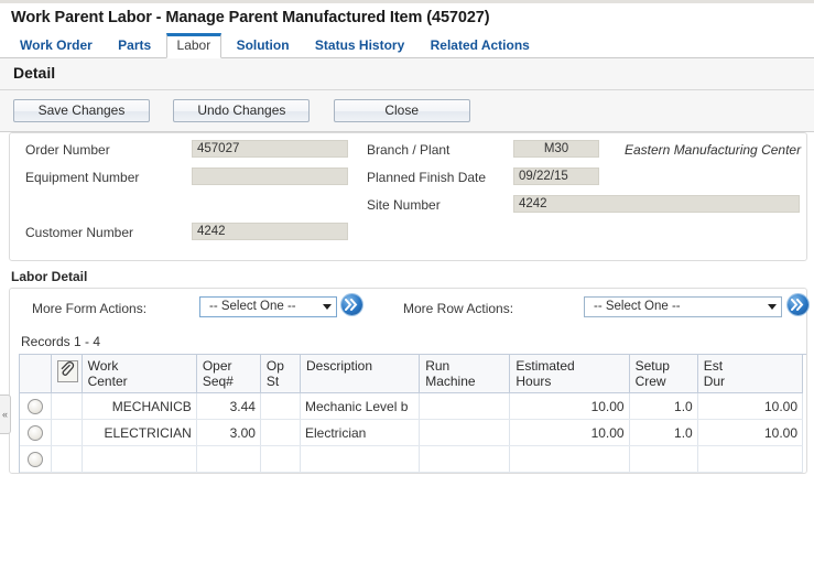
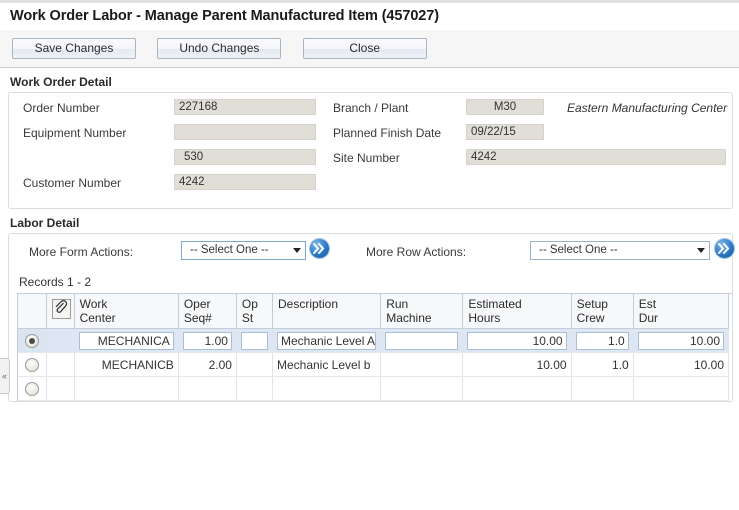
- Work Parent Labor - Manage Parent Manufactured Item (457027)
+ Work Order Labor - Manage Parent Manufactured Item (457027)
- Work Order Parts Labor Solution Status History Related Actions
- Detail
  Save Changes Undo Changes Close
+ Work Order Detail
  Order Number
- 457027
+ 227168
  Equipment Number
+ 530
  Customer Number
  4242
  Branch / Plant
  M30
  Eastern Manufacturing Center
  Planned Finish Date
  09/22/15
  Site Number
  4242
  Labor Detail
  More Form Actions:
  -- Select One --
  More Row Actions:
  -- Select One --
- Records 1 - 4
+ Records 1 - 2
  		Work Center	Oper Seq#	Op St	Description	Run Machine	Estimated Hours	Setup Crew	Est Dur
+ 		MECHANICA	1.00		Mechanic Level A		10.00	1.0	10.00
- 		MECHANICB	3.44		Mechanic Level b		10.00	1.0	10.00
+ 		MECHANICB	2.00		Mechanic Level b		10.00	1.0	10.00
- 		ELECTRICIAN	3.00		Electrician		10.00	1.0	10.00
  «
